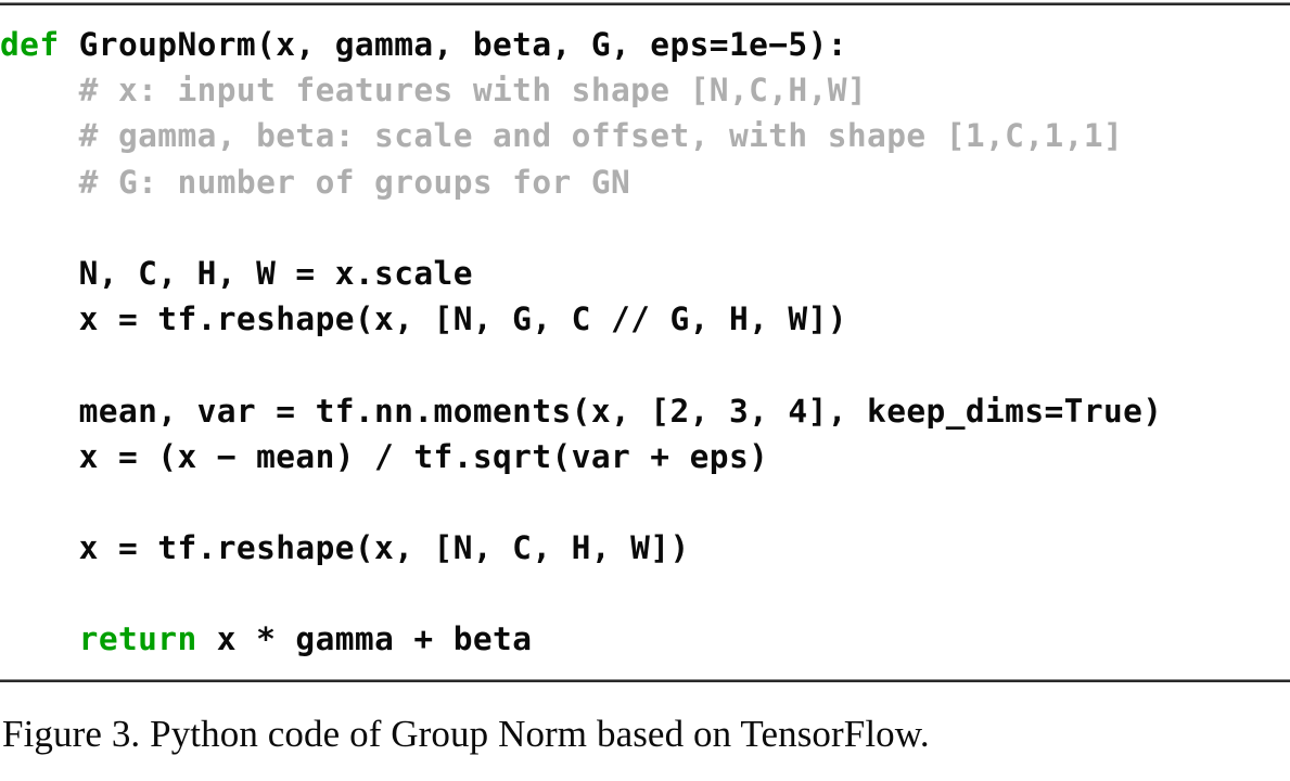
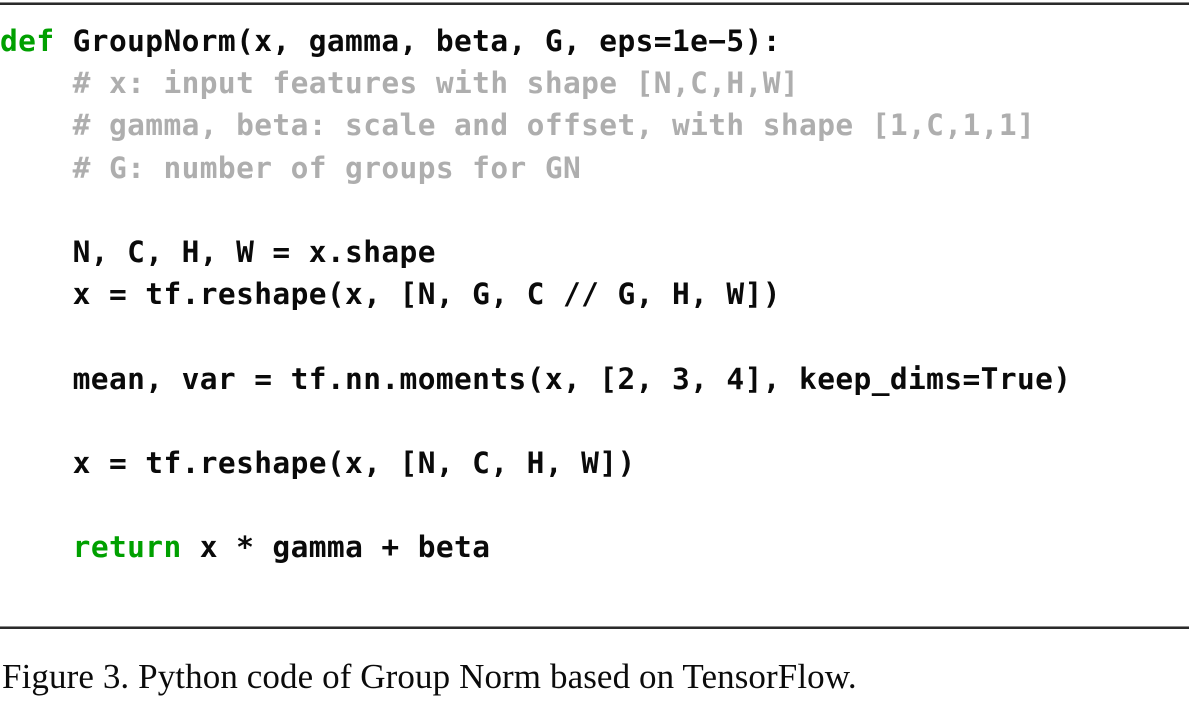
  def GroupNorm(x, gamma, beta, G, eps=1e−5):
  # x: input features with shape [N,C,H,W]
  # gamma, beta: scale and offset, with shape [1,C,1,1]
  # G: number of groups for GN
- N, C, H, W = x.scale
+ N, C, H, W = x.shape
  x = tf.reshape(x, [N, G, C // G, H, W])
  mean, var = tf.nn.moments(x, [2, 3, 4], keep_dims=True)
- x = (x − mean) / tf.sqrt(var + eps)
  x = tf.reshape(x, [N, C, H, W])
  return x * gamma + beta
  Figure 3. Python code of Group Norm based on TensorFlow.
